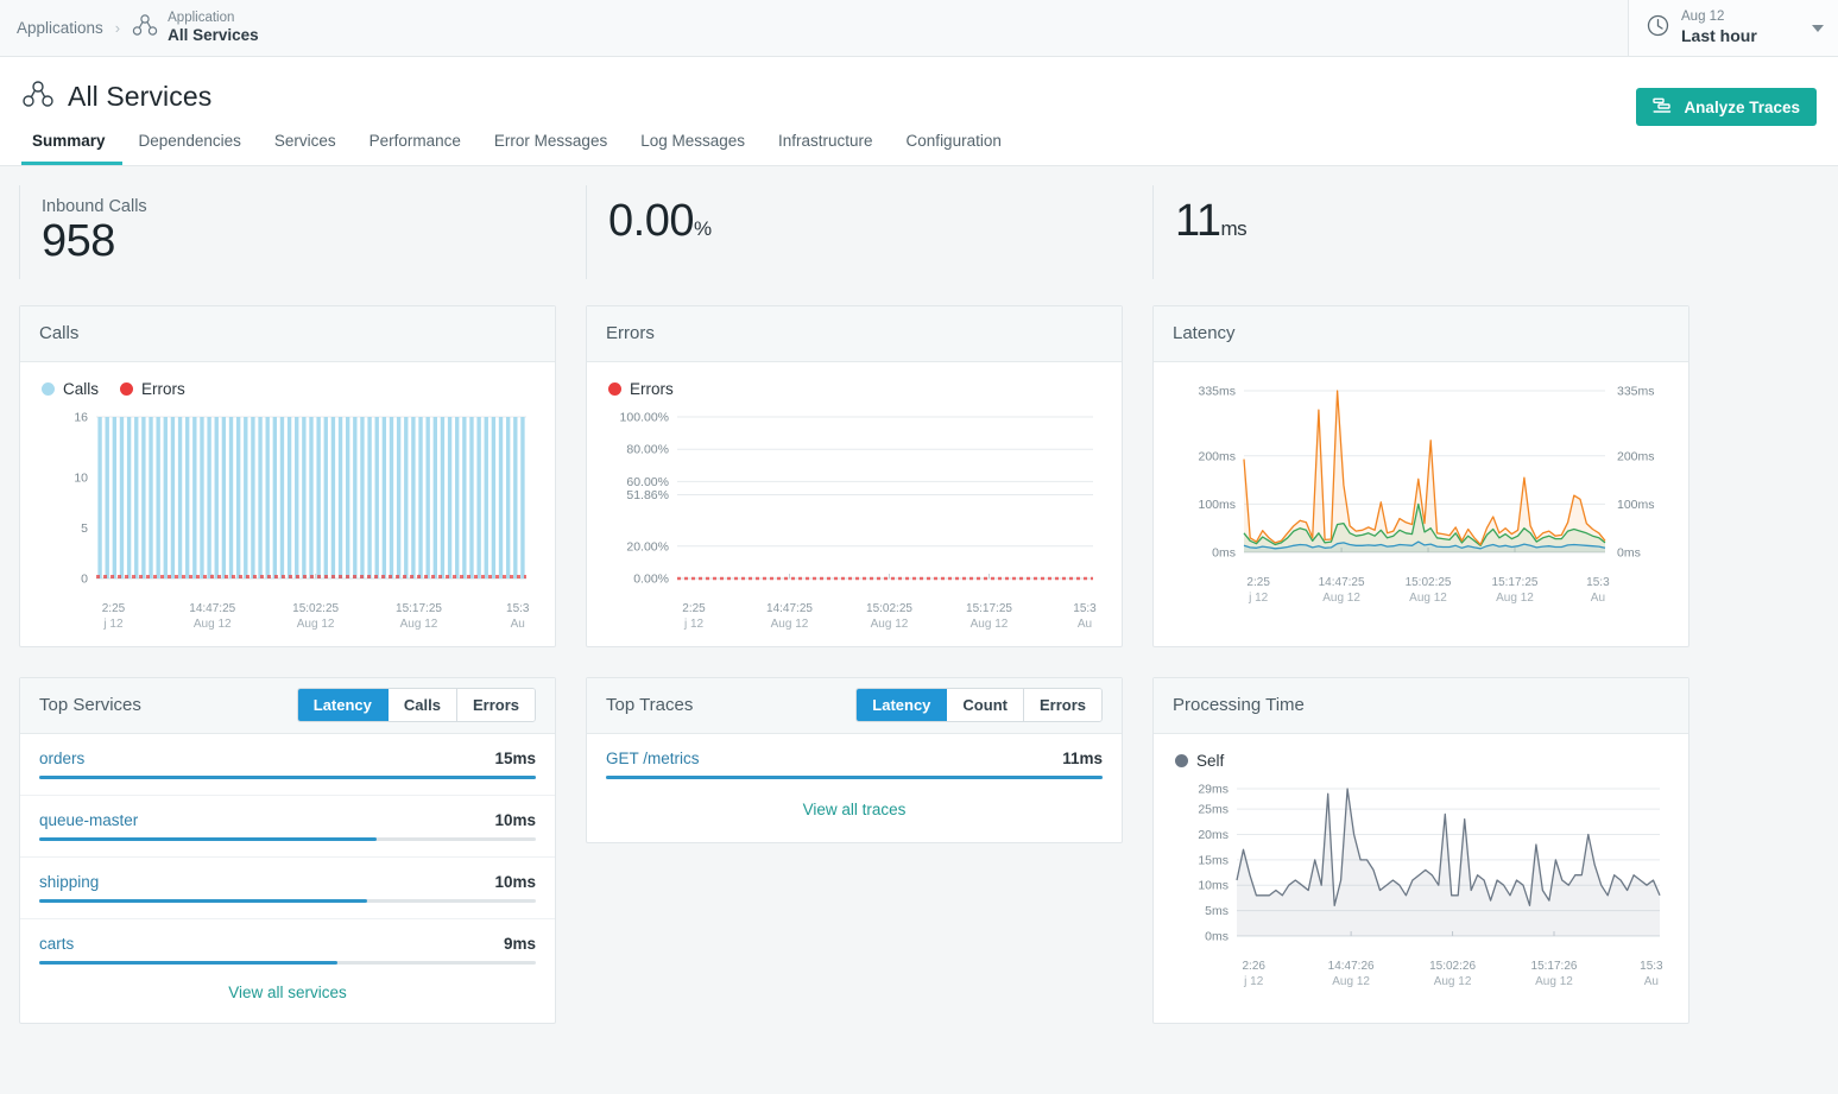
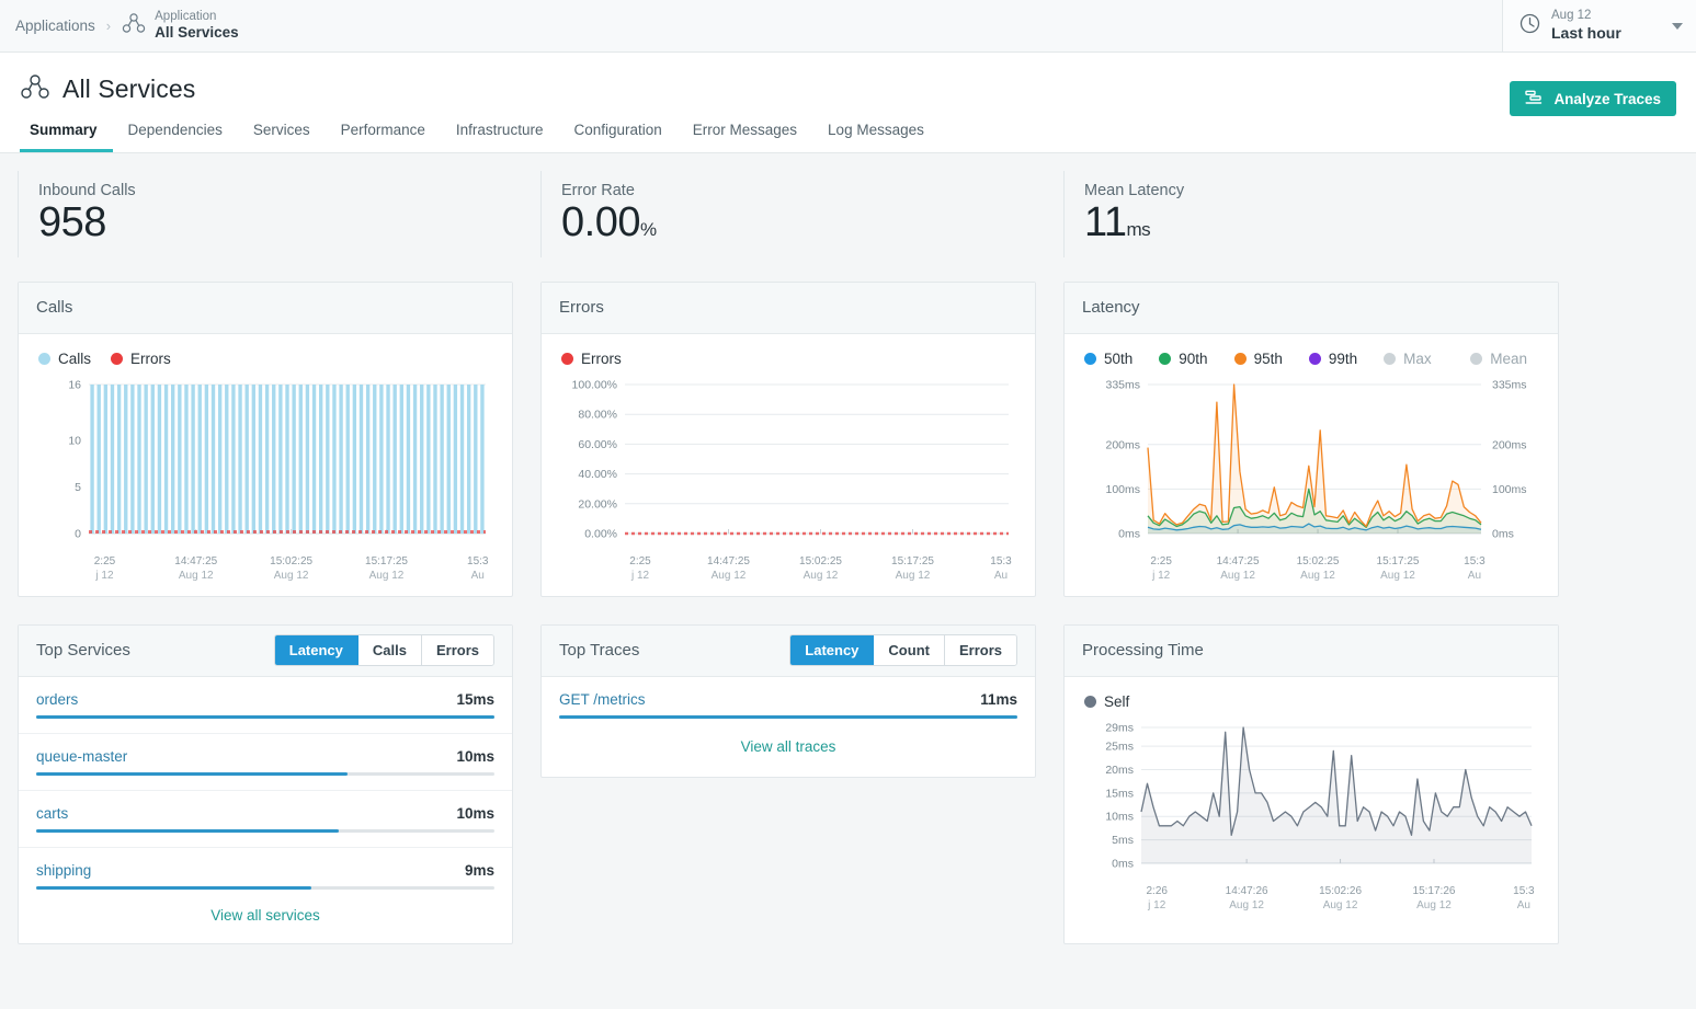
  Applications
  ›
  Application
  All Services
  Aug 12
  Last hour
  All Services
  Analyze Traces
  Summary
  Dependencies
  Services
  Performance
- Error Messages
+ Infrastructure
- Log Messages
+ Configuration
- Infrastructure
+ Error Messages
- Configuration
+ Log Messages
  Inbound Calls
  958
+ Error Rate
  0.00%
+ Mean Latency
  11ms
  Calls
  Calls
  Errors
  0
  5
  10
  16
  2:25
  j 12
  14:47:25
  Aug 12
  15:02:25
  Aug 12
  15:17:25
  Aug 12
  15:3
  Au
  Errors
  Errors
  0.00%
  20.00%
- 51.86%
+ 40.00%
  60.00%
  80.00%
  100.00%
  2:25
  j 12
  14:47:25
  Aug 12
  15:02:25
  Aug 12
  15:17:25
  Aug 12
  15:3
  Au
  Latency
+ 50th
+ 90th
+ 95th
+ 99th
+ Max
+ Mean
  0ms
  100ms
  200ms
  335ms
  0ms
  100ms
  200ms
  335ms
  2:25
  j 12
  14:47:25
  Aug 12
  15:02:25
  Aug 12
  15:17:25
  Aug 12
  15:3
  Au
  Top Services
  Latency
  Calls
  Errors
  orders
  15ms
  queue-master
  10ms
- shipping
+ carts
  10ms
- carts
+ shipping
  9ms
  View all services
  Top Traces
  Latency
  Count
  Errors
  GET /metrics
  11ms
  View all traces
  Processing Time
  Self
  0ms
  5ms
  10ms
  15ms
  20ms
  25ms
  29ms
  2:26
  j 12
  14:47:26
  Aug 12
  15:02:26
  Aug 12
  15:17:26
  Aug 12
  15:3
  Au
